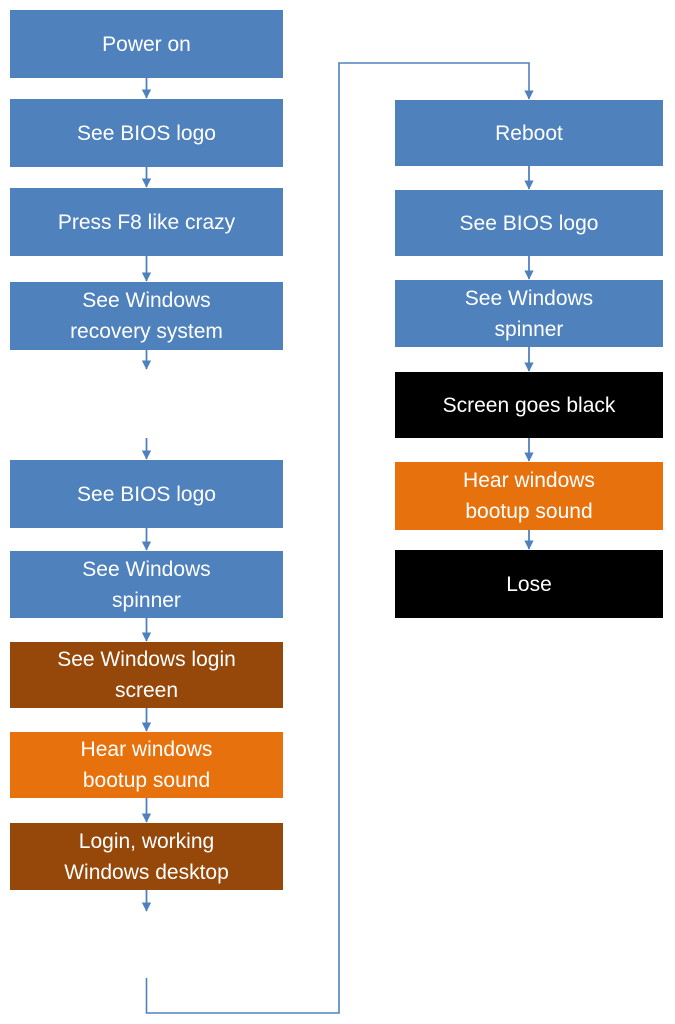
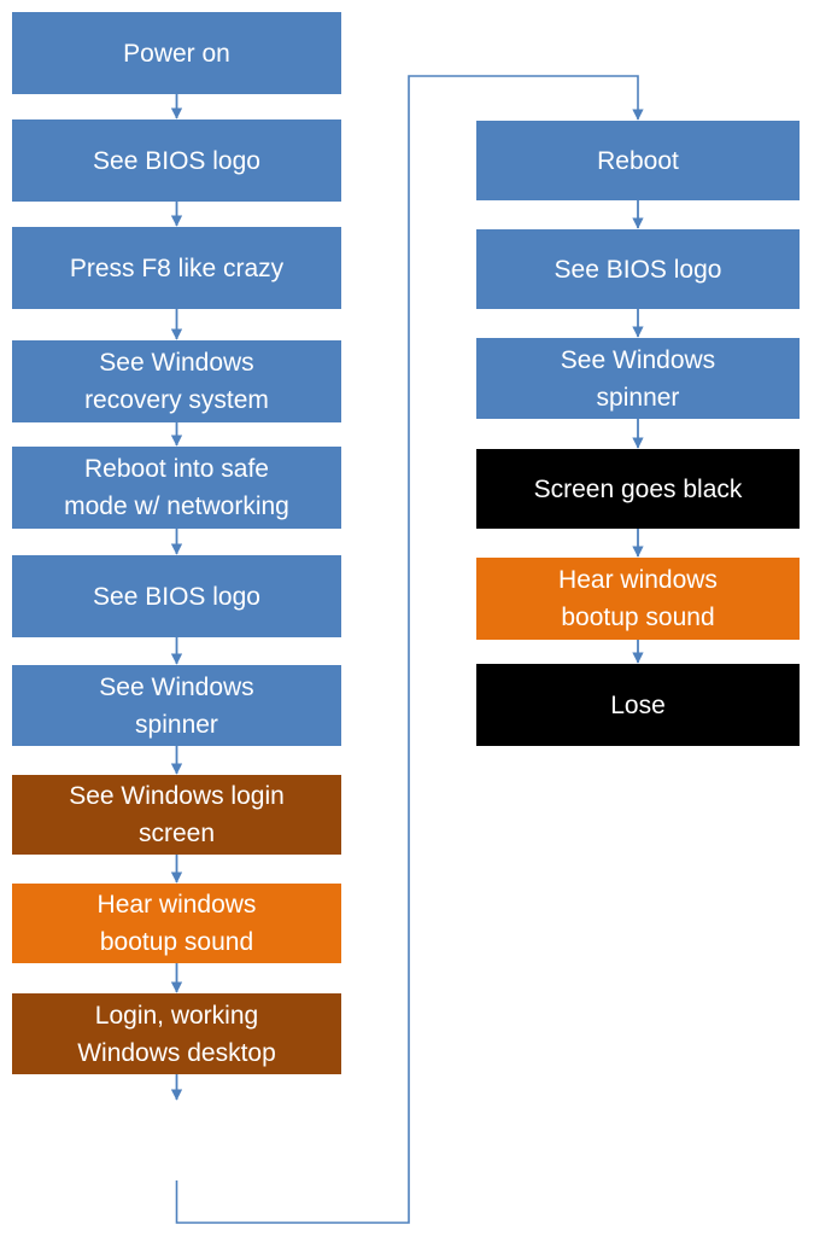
  Power on
  See BIOS logo
  Press F8 like crazy
  See Windows
  recovery system
+ Reboot into safe
+ mode w/ networking
  See BIOS logo
  See Windows
  spinner
  See Windows login
  screen
  Hear windows
  bootup sound
  Login, working
  Windows desktop
  Reboot
  See BIOS logo
  See Windows
  spinner
  Screen goes black
  Hear windows
  bootup sound
  Lose
